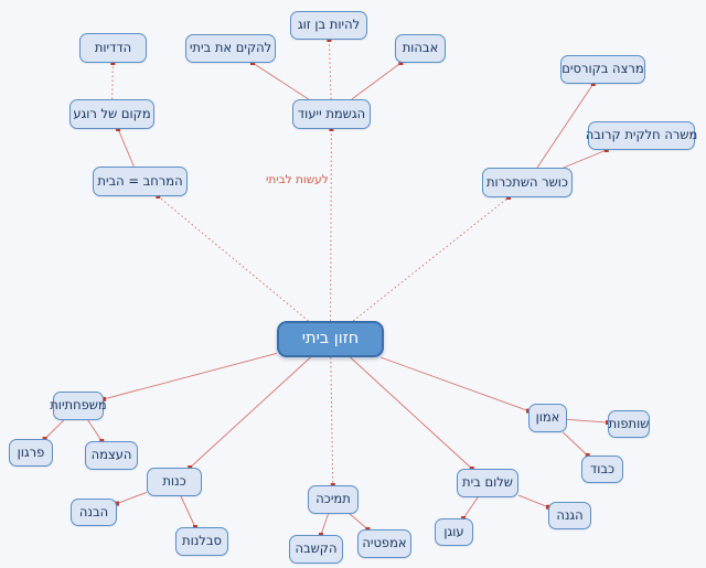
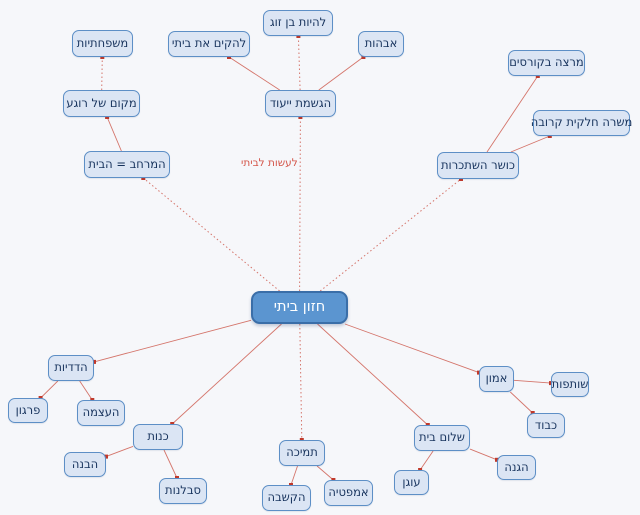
  חזון ביתי
- הדדיות
+ משפחתיות
  מקום של רוגע
  המרחב = הבית
  להקים את ביתי
  להיות בן זוג
  אבהות
  הגשמת ייעוד
  מרצה בקורסים
  משרה חלקית קרובה
  כושר השתכרות
- משפחתיות
+ הדדיות
  פרגון
  העצמה
  כנות
  הבנה
  סבלנות
  תמיכה
  הקשבה
  אמפטיה
  שלום בית
  עוגן
  הגנה
  אמון
  שותפות
  כבוד
  לעשות לביתי
